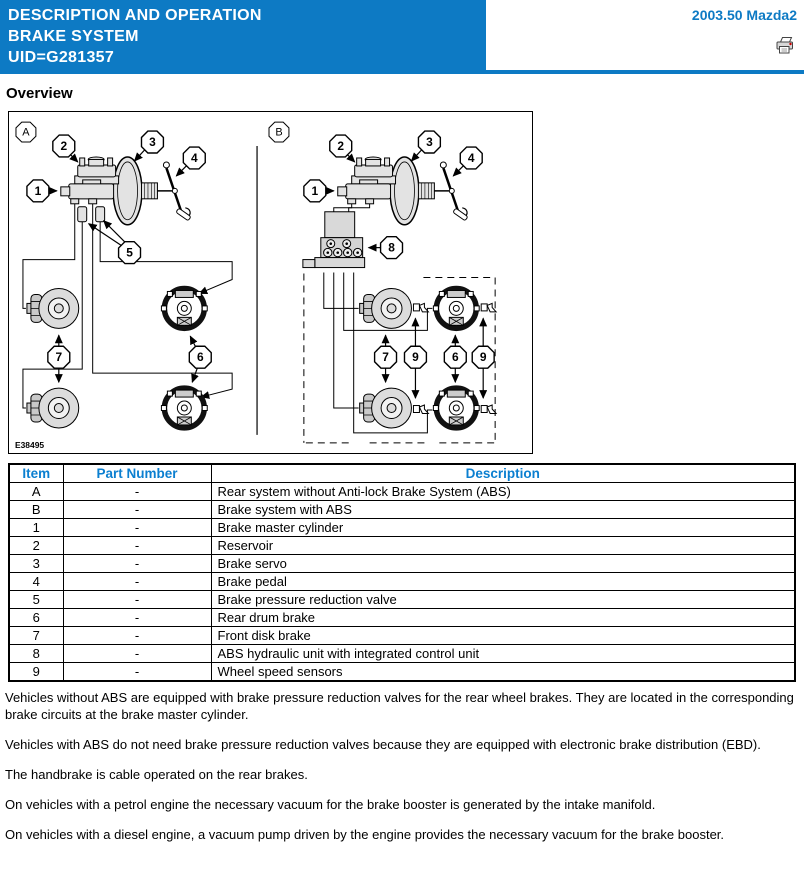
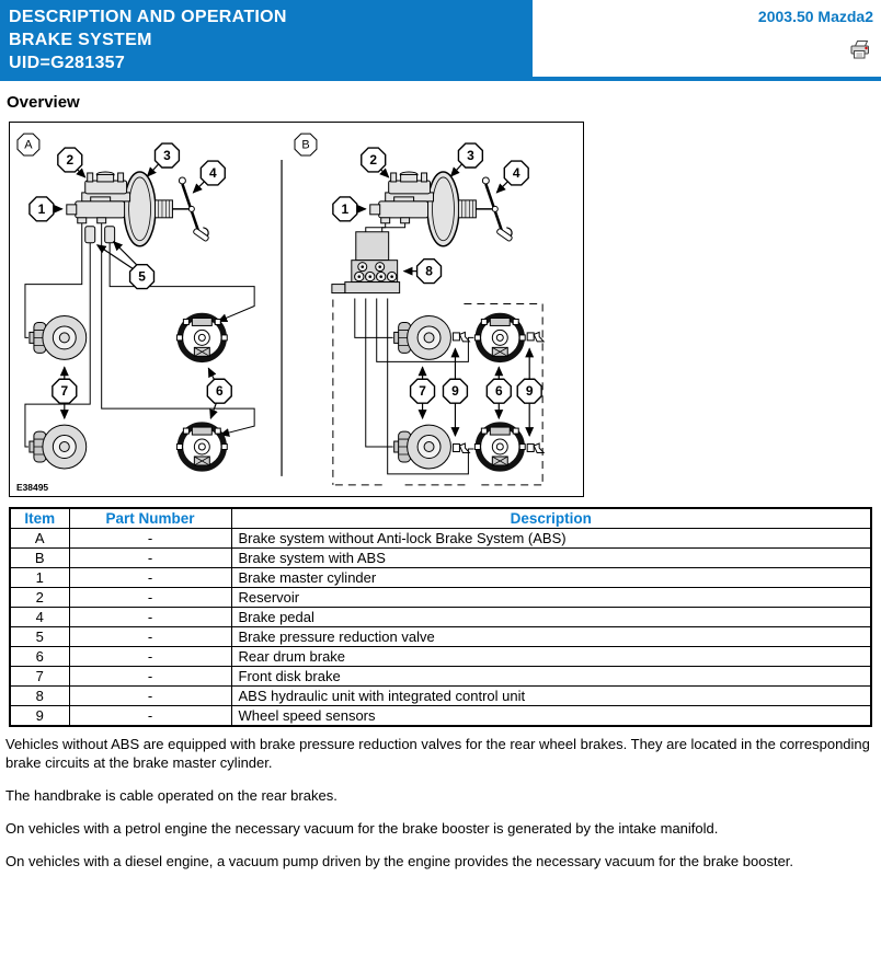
  DESCRIPTION AND OPERATION
  BRAKE SYSTEM
  UID=G281357
  2003.50 Mazda2
  Overview
  A
  1
  2
  3
  4
  5
  7
  6
  B
  1
  2
  3
  4
  8
  7
  9
  6
  9
  E38495
  Item	Part Number	Description
- A	-	Rear system without Anti-lock Brake System (ABS)
+ A	-	Brake system without Anti-lock Brake System (ABS)
  B	-	Brake system with ABS
  1	-	Brake master cylinder
  2	-	Reservoir
- 3	-	Brake servo
  4	-	Brake pedal
  5	-	Brake pressure reduction valve
  6	-	Rear drum brake
  7	-	Front disk brake
  8	-	ABS hydraulic unit with integrated control unit
  9	-	Wheel speed sensors
  Vehicles without ABS are equipped with brake pressure reduction valves for the rear wheel brakes. They are located in the corresponding brake circuits at the brake master cylinder.
- Vehicles with ABS do not need brake pressure reduction valves because they are equipped with electronic brake distribution (EBD).
  The handbrake is cable operated on the rear brakes.
  On vehicles with a petrol engine the necessary vacuum for the brake booster is generated by the intake manifold.
  On vehicles with a diesel engine, a vacuum pump driven by the engine provides the necessary vacuum for the brake booster.
